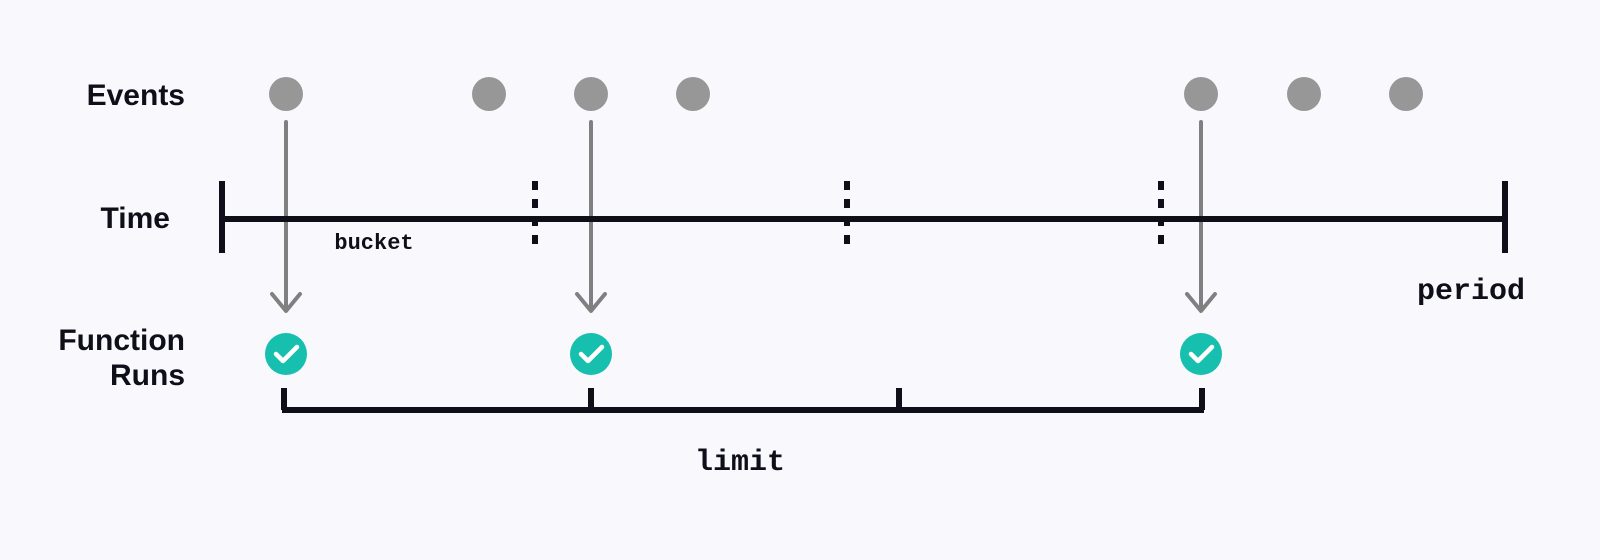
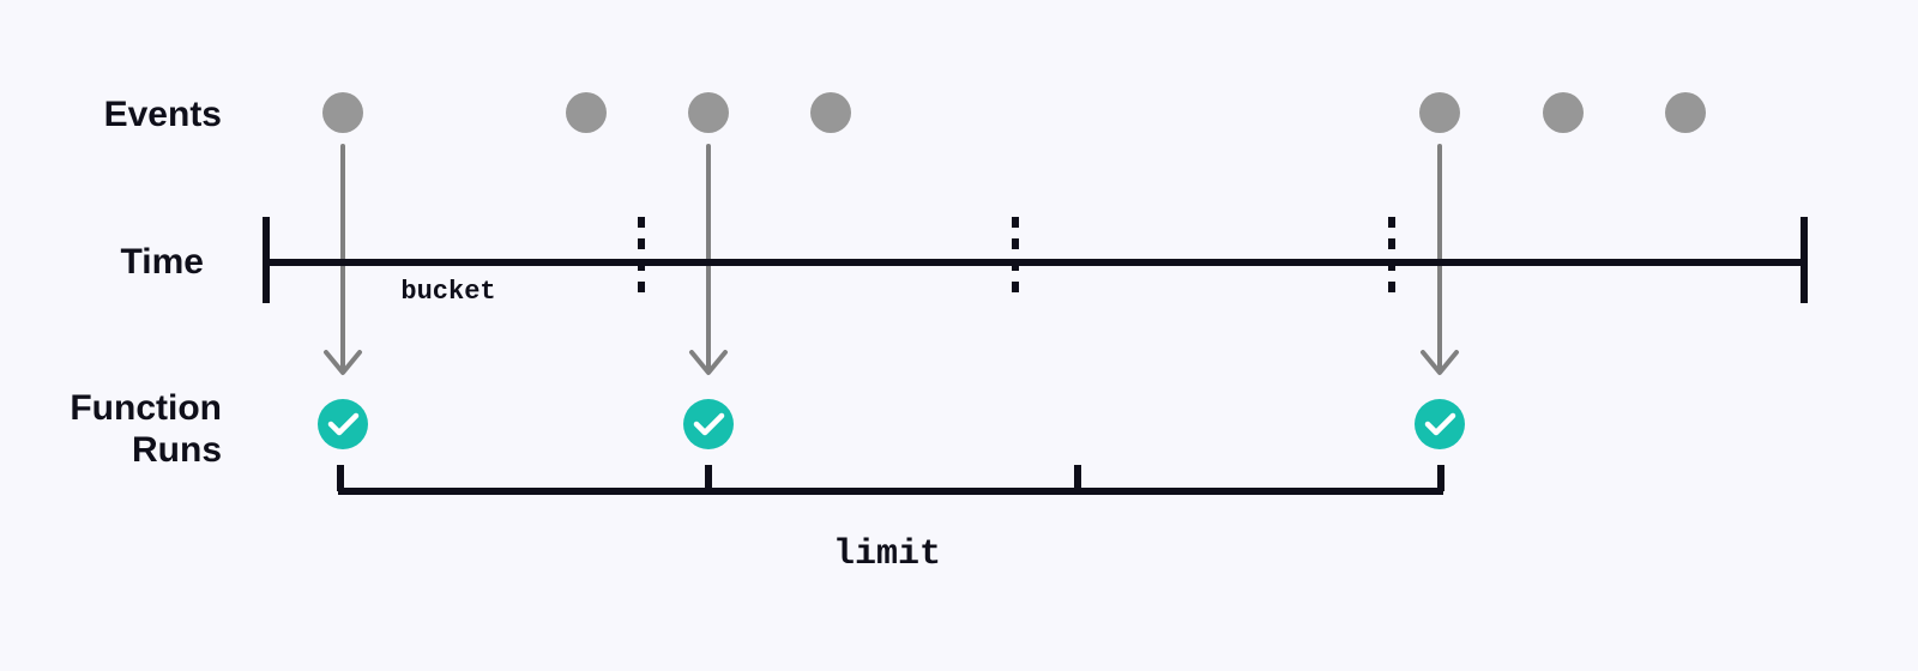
  Events
  Time
  Function
  Runs
  bucket
- period
  limit
